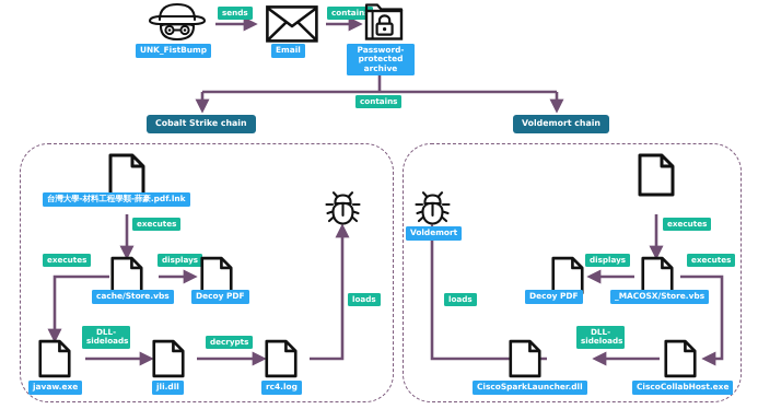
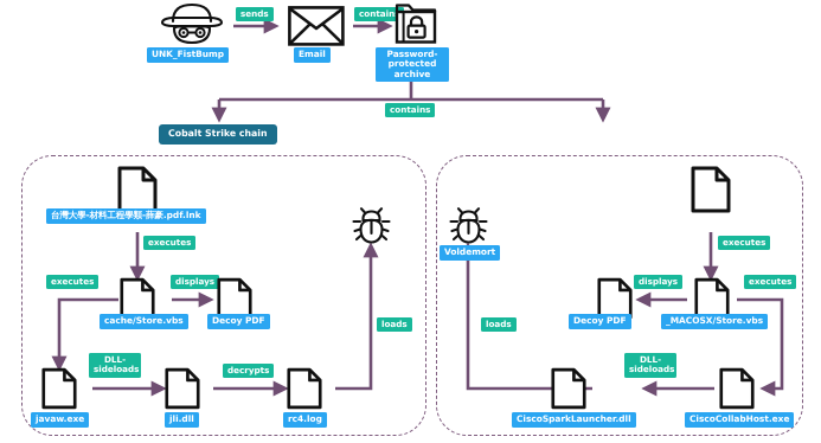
  UNK_FistBump
  sends
  Email
  contain
  Password-protected archive
  contains
  Cobalt Strike chain
- Voldemort chain
  台灣大學-材料工程學類-薛豪.pdf.lnk
  executes
  cache/Store.vbs
  displays
  executes
  Decoy PDF
  javaw.exe
  DLL-sideloads
  jli.dll
  decrypts
  rc4.log
  loads
  executes
  _MACOSX/Store.vbs
  displays
  executes
  Decoy PDF
  CiscoCollabHost.exe
  DLL-sideloads
  CiscoSparkLauncher.dll
  loads
  Voldemort
